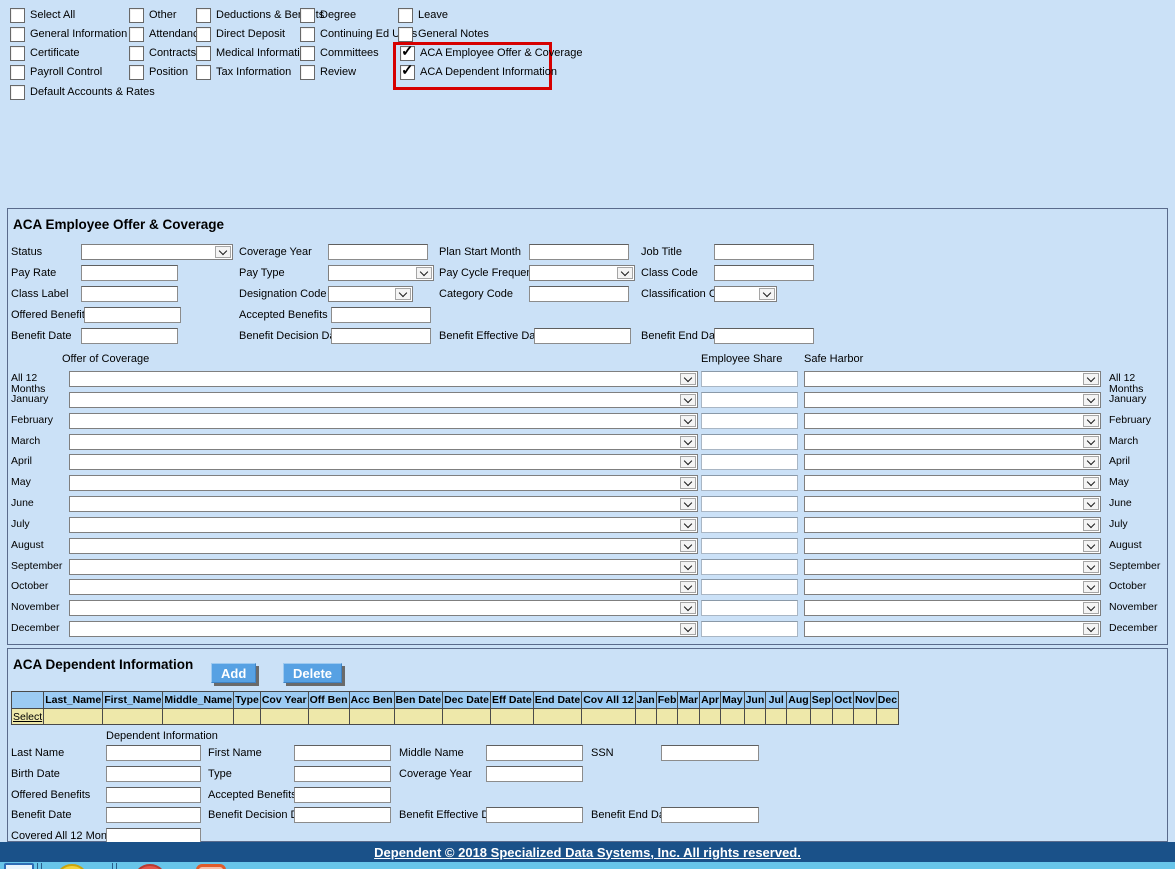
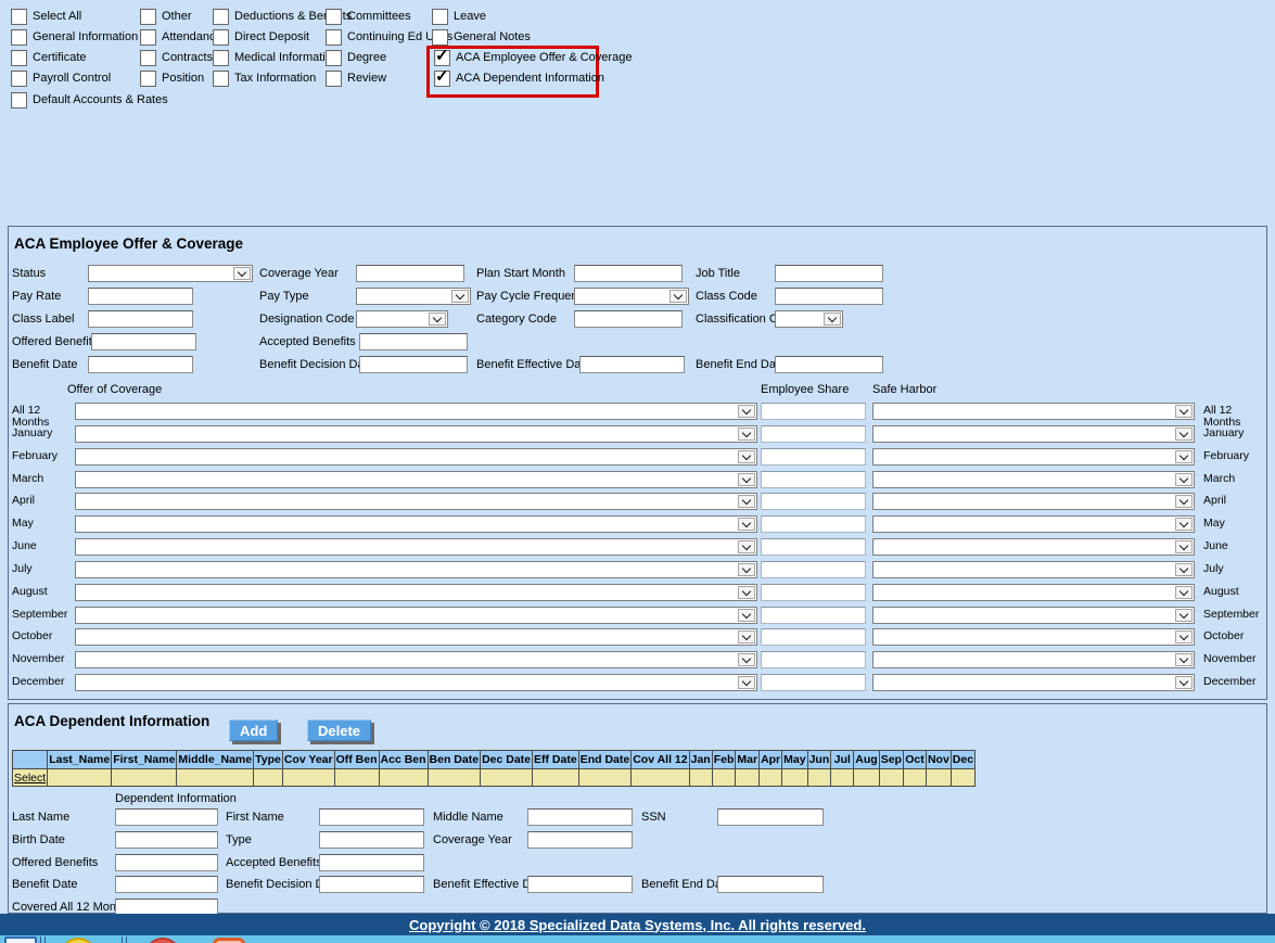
  Select All
  General Information
  Certificate
  Payroll Control
  Default Accounts & Rates
  Other
  Attendan
  Contracts
  Position
  Deductions & Bets
  Direct Deposit
  Medical Informati
  Tax Information
- Degree
+ Committees
  Continuing Ed Us
- Committees
+ Degree
  Review
  Leave
  General Notes
  ACA Employee Offer & Coverage
  ACA Dependent Information
  ACA Employee Offer & Coverage
  Status
  Coverage Year
  Plan Start Month
  Job Title
  Pay Rate
  Pay Type
  Pay Cycle Freque
  Class Code
  Class Label
  Designation Code
  Category Code
  Classification C
  Offered Benefi
  Accepted Benefits
  Benefit Date
  Benefit Decision D
  Benefit Effective Da
  Benefit End Da
  Offer of Coverage
  Employee Share
  Safe Harbor
  All 12 Months
  All 12 Months
  January
  January
  February
  February
  March
  March
  April
  April
  May
  May
  June
  June
  July
  July
  August
  August
  September
  September
  October
  October
  November
  November
  December
  December
  ACA Dependent Information
  Add
  Delete
  	Last_Name	First_Name	Middle_Name	Type	Cov Year	Off Ben	Acc Ben	Ben Date	Dec Date	Eff Date	End Date	Cov All 12	Jan	Feb	Mar	Apr	May	Jun	Jul	Aug	Sep	Oct	Nov	Dec
  Select
  Dependent Information
  Last Name
  First Name
  Middle Name
  SSN
  Birth Date
  Type
  Coverage Year
  Offered Benefits
  Accepted Benefit
  Benefit Date
  Benefit Decision
  Benefit Effective
  Benefit End D
  Covered All 12 Mon
- Dependent © 2018 Specialized Data Systems, Inc. All rights reserved.
+ Copyright © 2018 Specialized Data Systems, Inc. All rights reserved.
